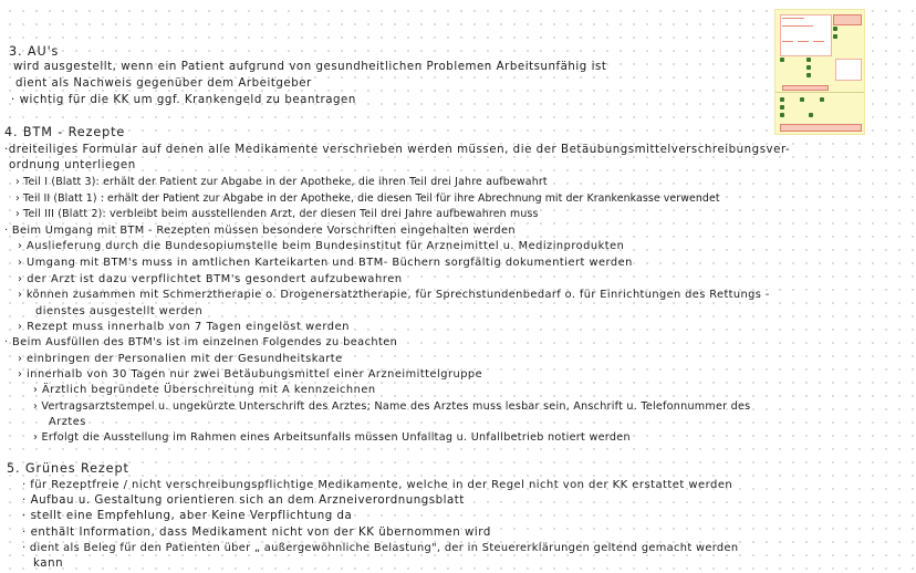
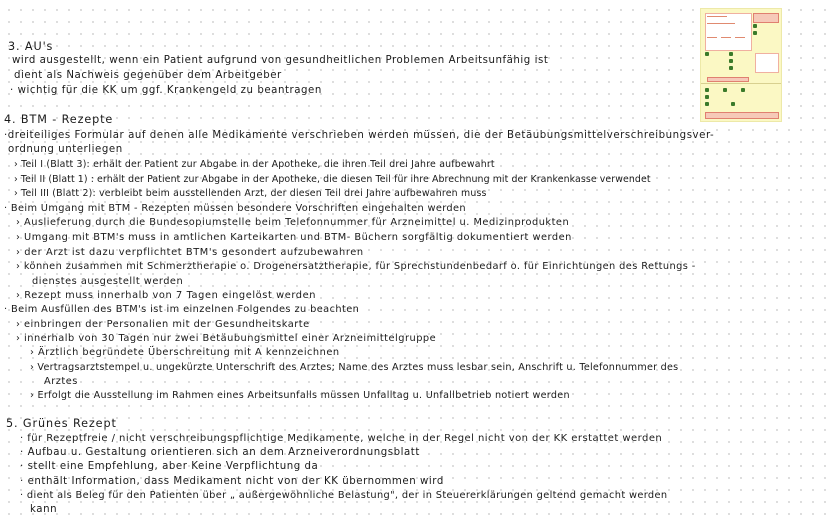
  3. AU's
  wird ausgestellt, wenn ein Patient aufgrund von gesundheitlichen Problemen Arbeitsunfähig ist
  dient als Nachweis gegenüber dem Arbeitgeber
  · wichtig für die KK um ggf. Krankengeld zu beantragen
  4. BTM - Rezepte
  ·dreiteiliges Formular auf denen alle Medikamente verschrieben werden müssen, die der Betäubungsmittelverschreibungsver-
  ordnung unterliegen
  › Teil I (Blatt 3): erhält der Patient zur Abgabe in der Apotheke, die ihren Teil drei Jahre aufbewahrt
  › Teil II (Blatt 1) : erhält der Patient zur Abgabe in der Apotheke, die diesen Teil für ihre Abrechnung mit der Krankenkasse verwendet
  › Teil III (Blatt 2): verbleibt beim ausstellenden Arzt, der diesen Teil drei Jahre aufbewahren muss
  · Beim Umgang mit BTM - Rezepten müssen besondere Vorschriften eingehalten werden
- › Auslieferung durch die Bundesopiumstelle beim Bundesinstitut für Arzneimittel u. Medizinprodukten
+ › Auslieferung durch die Bundesopiumstelle beim Telefonnummer für Arzneimittel u. Medizinprodukten
  › Umgang mit BTM's muss in amtlichen Karteikarten und BTM- Büchern sorgfältig dokumentiert werden
  › der Arzt ist dazu verpflichtet BTM's gesondert aufzubewahren
  › können zusammen mit Schmerztherapie o. Drogenersatztherapie, für Sprechstundenbedarf o. für Einrichtungen des Rettungs -
  dienstes ausgestellt werden
  › Rezept muss innerhalb von 7 Tagen eingelöst werden
  · Beim Ausfüllen des BTM's ist im einzelnen Folgendes zu beachten
  › einbringen der Personalien mit der Gesundheitskarte
  › innerhalb von 30 Tagen nur zwei Betäubungsmittel einer Arzneimittelgruppe
  › Ärztlich begründete Überschreitung mit A kennzeichnen
  › Vertragsarztstempel u. ungekürzte Unterschrift des Arztes; Name des Arztes muss lesbar sein, Anschrift u. Telefonnummer des
  Arztes
  › Erfolgt die Ausstellung im Rahmen eines Arbeitsunfalls müssen Unfalltag u. Unfallbetrieb notiert werden
  5. Grünes Rezept
  · für Rezeptfreie / nicht verschreibungspflichtige Medikamente, welche in der Regel nicht von der KK erstattet werden
  · Aufbau u. Gestaltung orientieren sich an dem Arzneiverordnungsblatt
  · stellt eine Empfehlung, aber Keine Verpflichtung da
  · enthält Information, dass Medikament nicht von der KK übernommen wird
  · dient als Beleg für den Patienten über „ außergewöhnliche Belastung", der in Steuererklärungen geltend gemacht werden
  kann
